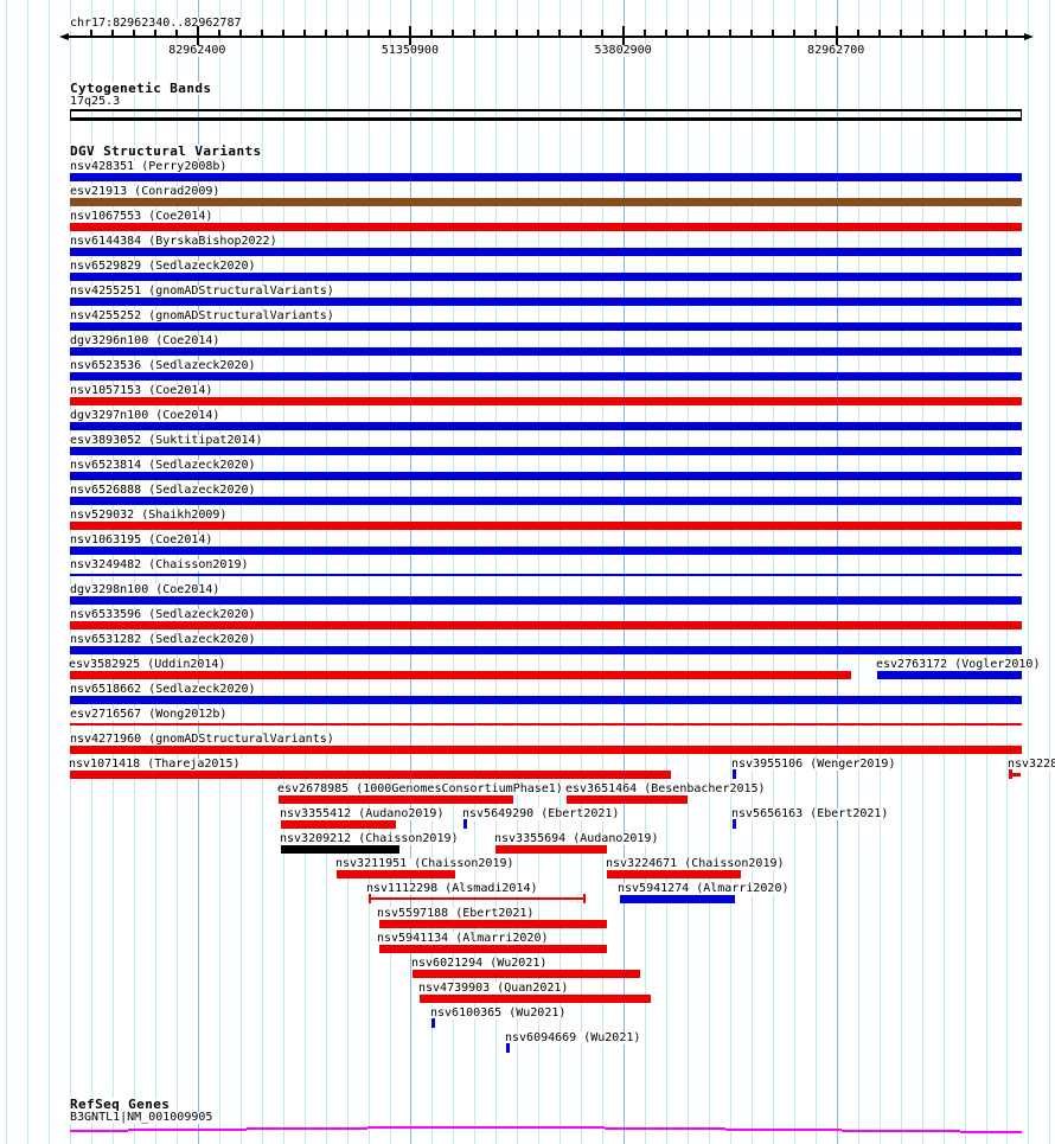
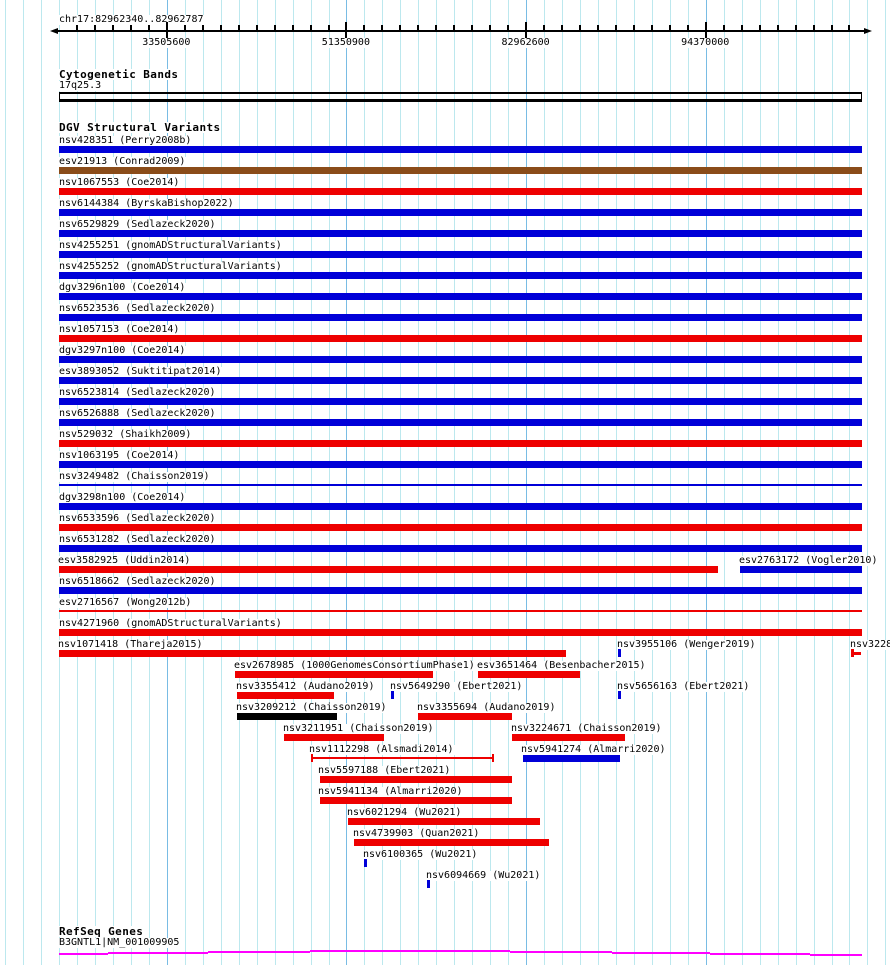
  chr17:82962340..82962787
- 82962400
+ 33505600
  51350900
- 53802900
+ 82962600
- 82962700
+ 94370000
  Cytogenetic Bands
  17q25.3
  DGV Structural Variants
  nsv428351 (Perry2008b)
  esv21913 (Conrad2009)
  nsv1067553 (Coe2014)
  nsv6144384 (ByrskaBishop2022)
  nsv6529829 (Sedlazeck2020)
  nsv4255251 (gnomADStructuralVariants)
  nsv4255252 (gnomADStructuralVariants)
  dgv3296n100 (Coe2014)
  nsv6523536 (Sedlazeck2020)
  nsv1057153 (Coe2014)
  dgv3297n100 (Coe2014)
  esv3893052 (Suktitipat2014)
  nsv6523814 (Sedlazeck2020)
  nsv6526888 (Sedlazeck2020)
  nsv529032 (Shaikh2009)
  nsv1063195 (Coe2014)
  nsv3249482 (Chaisson2019)
  dgv3298n100 (Coe2014)
  nsv6533596 (Sedlazeck2020)
  nsv6531282 (Sedlazeck2020)
  esv3582925 (Uddin2014)
  esv2763172 (Vogler2010)
  nsv6518662 (Sedlazeck2020)
  esv2716567 (Wong2012b)
  nsv4271960 (gnomADStructuralVariants)
  nsv1071418 (Thareja2015)
  nsv3955106 (Wenger2019)
  nsv3228
  esv2678985 (1000GenomesConsortiumPhase1)
  esv3651464 (Besenbacher2015)
  nsv3355412 (Audano2019)
  nsv5649290 (Ebert2021)
  nsv5656163 (Ebert2021)
  nsv3209212 (Chaisson2019)
  nsv3355694 (Audano2019)
  nsv3211951 (Chaisson2019)
  nsv3224671 (Chaisson2019)
  nsv1112298 (Alsmadi2014)
  nsv5941274 (Almarri2020)
  nsv5597188 (Ebert2021)
  nsv5941134 (Almarri2020)
  nsv6021294 (Wu2021)
  nsv4739903 (Quan2021)
  nsv6100365 (Wu2021)
  nsv6094669 (Wu2021)
  RefSeq Genes
  B3GNTL1|NM_001009905
